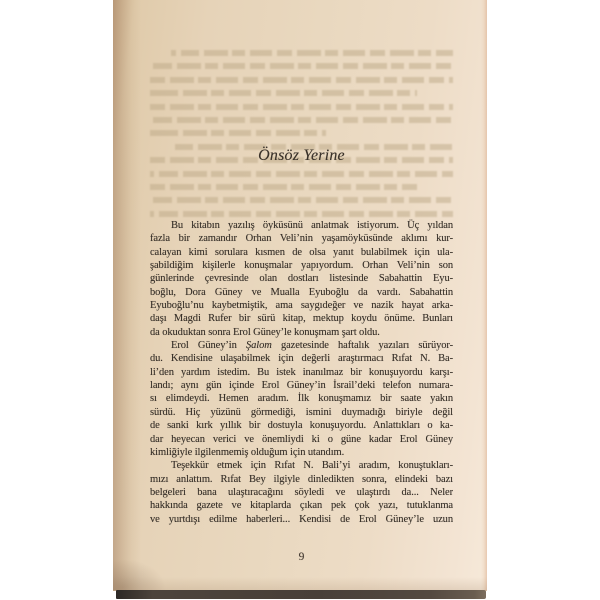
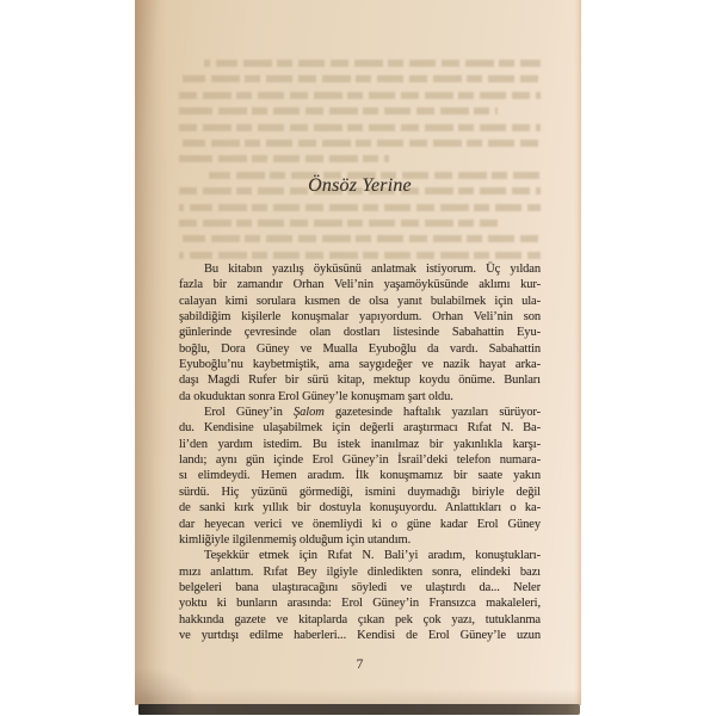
  Önsöz Yerine
  Bu kitabın yazılış öyküsünü anlatmak istiyorum. Üç yıldan
  fazla bir zamandır Orhan Veli’nin yaşamöyküsünde aklımı kur-
  calayan kimi sorulara kısmen de olsa yanıt bulabilmek için ula-
  şabildiğim kişilerle konuşmalar yapıyordum. Orhan Veli’nin son
  günlerinde çevresinde olan dostları listesinde Sabahattin Eyu-
  boğlu, Dora Güney ve Mualla Eyuboğlu da vardı. Sabahattin
  Eyuboğlu’nu kaybetmiştik, ama saygıdeğer ve nazik hayat arka-
  daşı Magdi Rufer bir sürü kitap, mektup koydu önüme. Bunları
  da okuduktan sonra Erol Güney’le konuşmam şart oldu.
  Erol Güney’in Şalom gazetesinde haftalık yazıları sürüyor-
  du. Kendisine ulaşabilmek için değerli araştırmacı Rıfat N. Ba-
- li’den yardım istedim. Bu istek inanılmaz bir konuşuyordu karşı-
+ li’den yardım istedim. Bu istek inanılmaz bir yakınlıkla karşı-
  landı; aynı gün içinde Erol Güney’in İsrail’deki telefon numara-
  sı elimdeydi. Hemen aradım. İlk konuşmamız bir saate yakın
  sürdü. Hiç yüzünü görmediği, ismini duymadığı biriyle değil
  de sanki kırk yıllık bir dostuyla konuşuyordu. Anlattıkları o ka-
  dar heyecan verici ve önemliydi ki o güne kadar Erol Güney
  kimliğiyle ilgilenmemiş olduğum için utandım.
  Teşekkür etmek için Rıfat N. Bali’yi aradım, konuştukları-
  mızı anlattım. Rıfat Bey ilgiyle dinledikten sonra, elindeki bazı
  belgeleri bana ulaştıracağını söyledi ve ulaştırdı da... Neler
+ yoktu ki bunların arasında: Erol Güney’in Fransızca makaleleri,
  hakkında gazete ve kitaplarda çıkan pek çok yazı, tutuklanma
  ve yurtdışı edilme haberleri... Kendisi de Erol Güney’le uzun
- 9
+ 7
